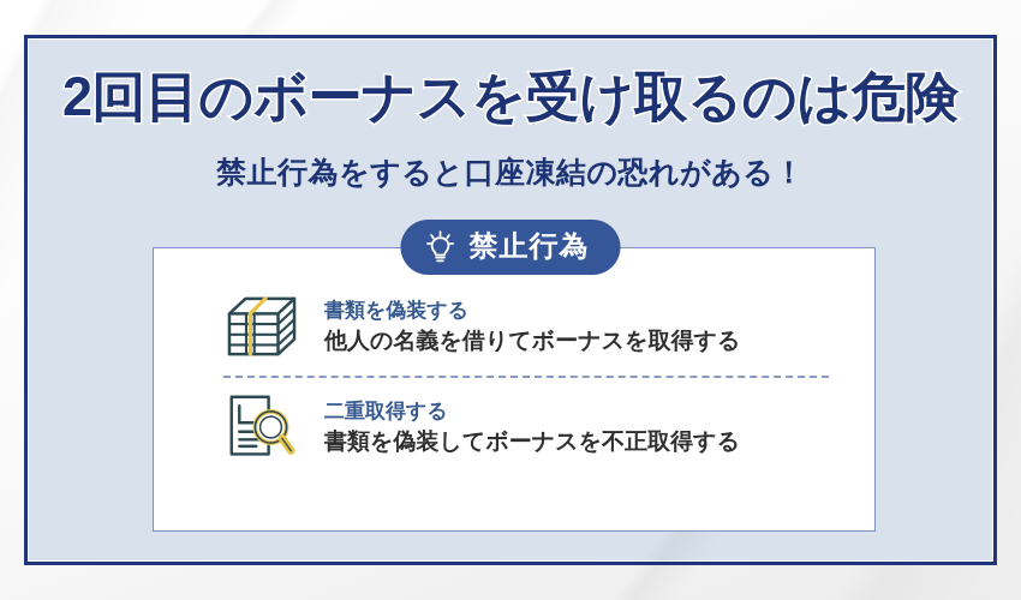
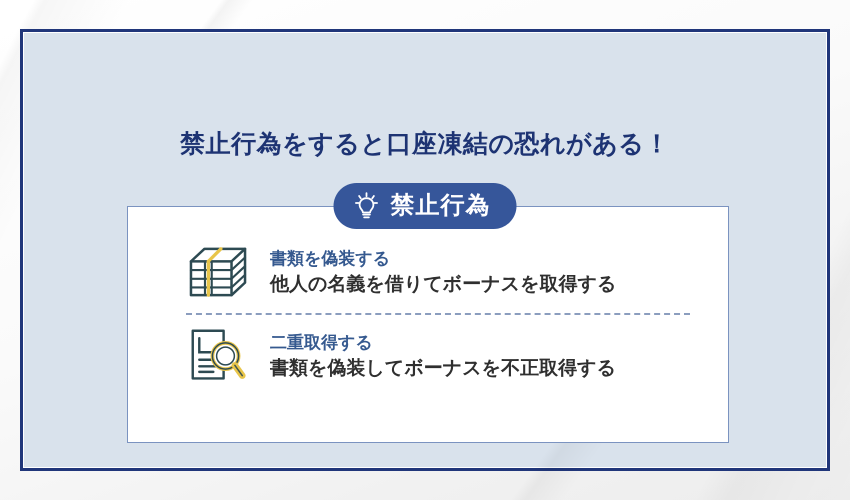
- 2回目のボーナスを受け取るのは危険
  禁止行為をすると口座凍結の恐れがある！
  禁止行為
  書類を偽装する
  他人の名義を借りてボーナスを取得する
  二重取得する
  書類を偽装してボーナスを不正取得する
